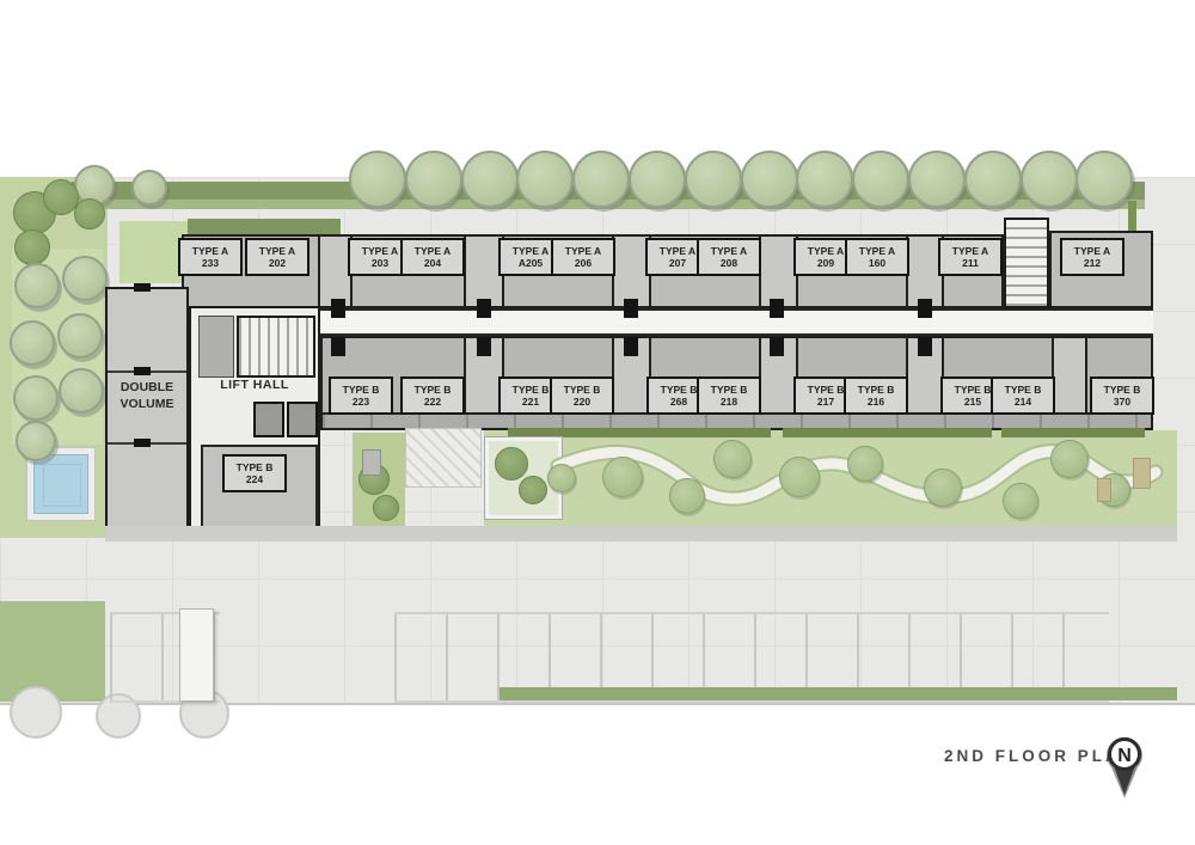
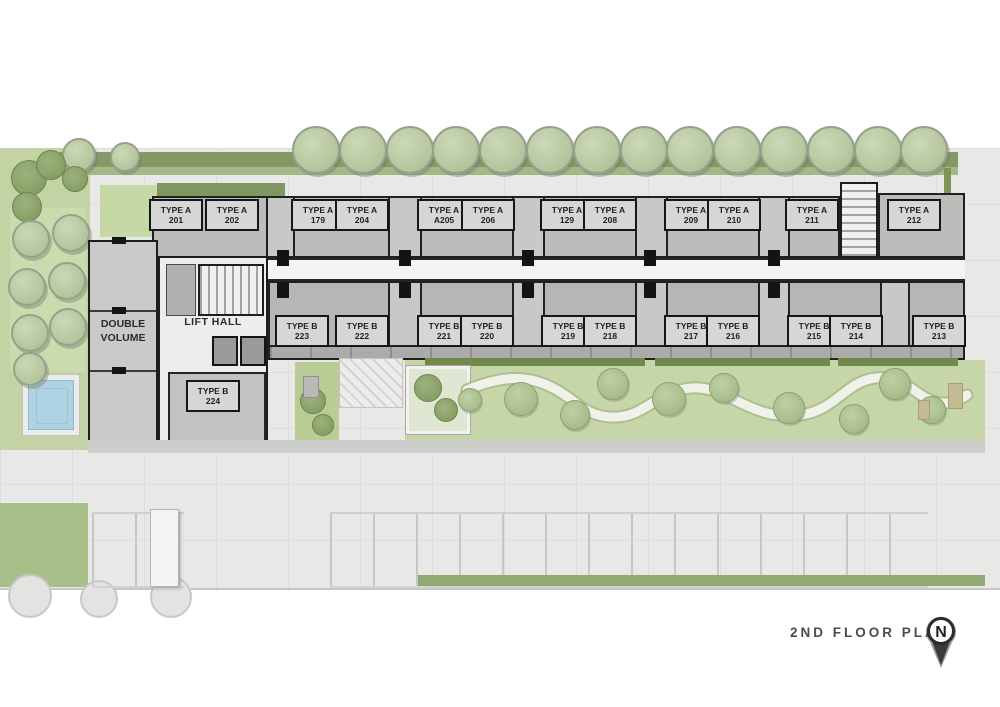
  DOUBLE
  VOLUME
  LIFT HALL
  2ND FLOOR PL
  N
  TYPE A
- 233
+ 201
  TYPE A
  202
  TYPE A
- 203
+ 179
  TYPE A
  204
  TYPE A
  A205
  TYPE A
  206
  TYPE A
- 207
+ 129
  TYPE A
  208
  TYPE A
  209
  TYPE A
- 160
+ 210
  TYPE A
  211
  TYPE A
  212
  TYPE B
  223
  TYPE B
  222
  TYPE B
  221
  TYPE B
  220
  TYPE B
- 268
+ 219
  TYPE B
  218
  TYPE B
  217
  TYPE B
  216
  TYPE B
  215
  TYPE B
  214
  TYPE B
- 370
+ 213
  TYPE B
  224
